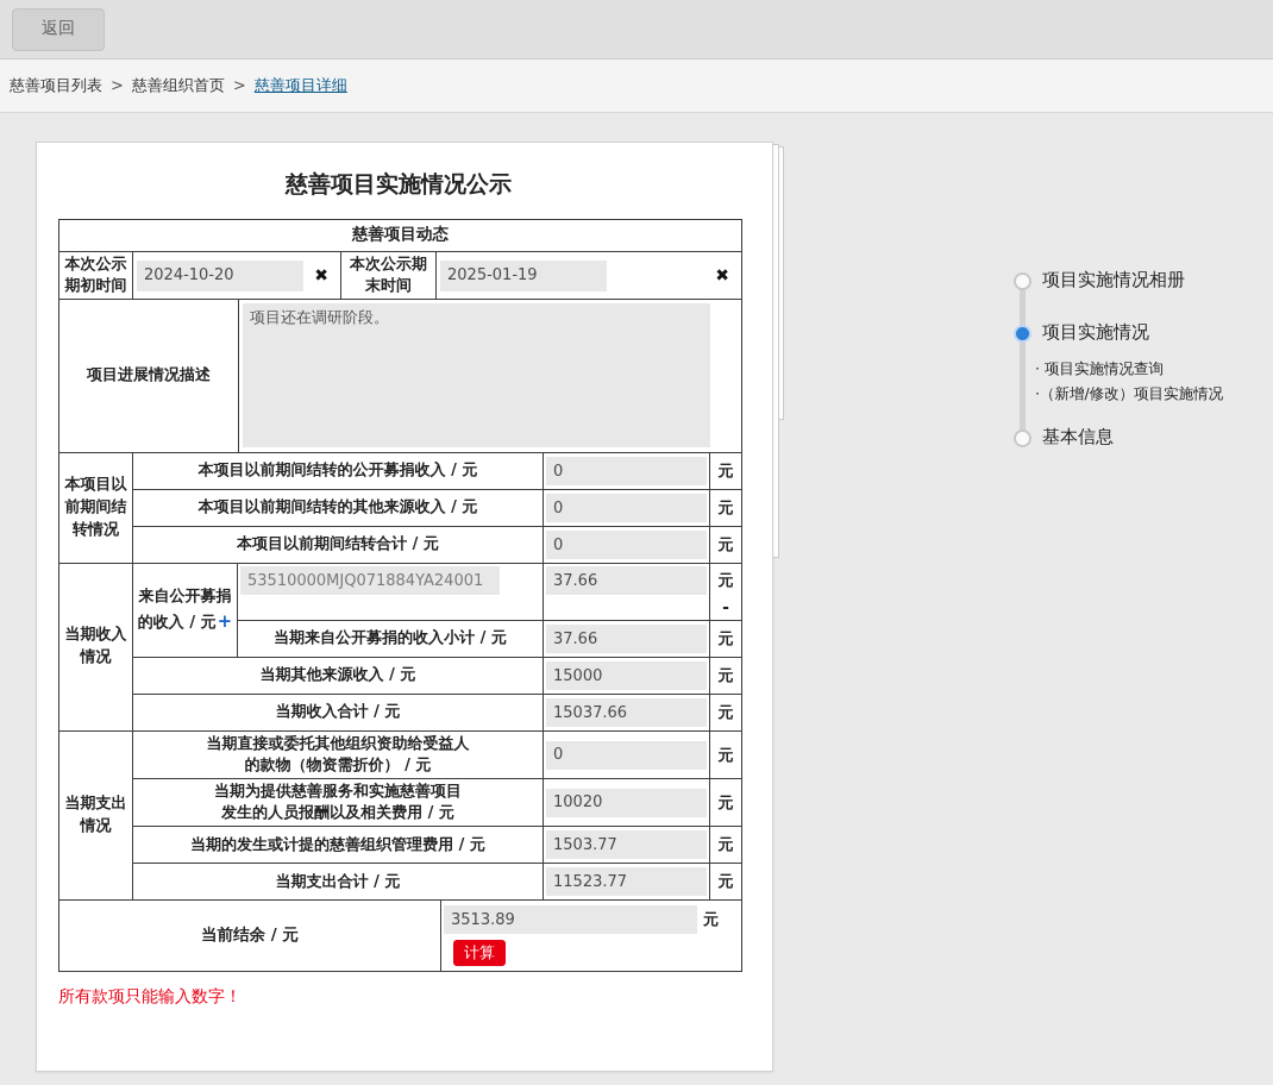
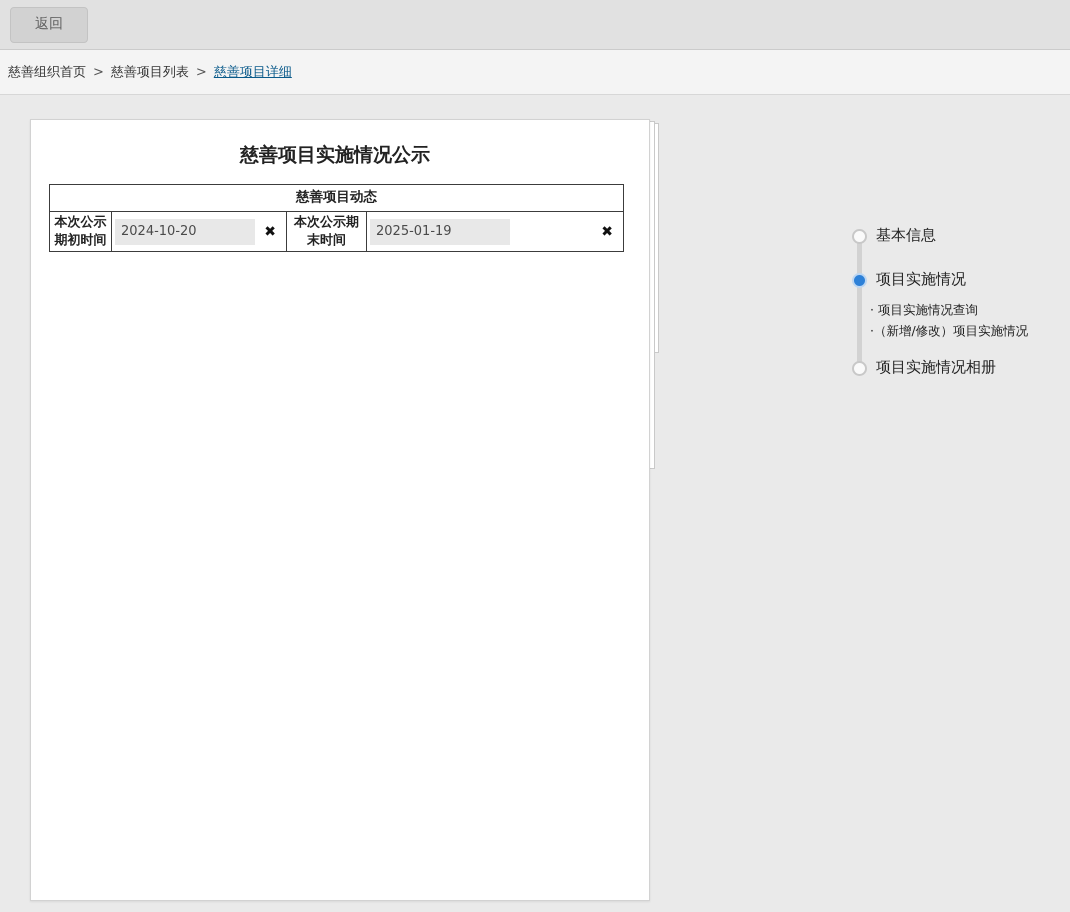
  返回
- 慈善项目列表
+ 慈善组织首页
  >
- 慈善组织首页
+ 慈善项目列表
  >
  慈善项目详细
  慈善项目实施情况公示
  慈善项目动态
  本次公示期初时间	2024-10-20 ✖	本次公示期末时间	2025-01-19 ✖
- 项目进展情况描述	项目还在调研阶段。
- 本项目以前期间结转情况	本项目以前期间结转的公开募捐收入 / 元	0	元
- 本项目以前期间结转的其他来源收入 / 元	0	元
- 本项目以前期间结转合计 / 元	0	元
- 当期收入情况	来自公开募捐的收入 / 元+	53510000MJQ071884YA24001	37.66	元 -
- 当期来自公开募捐的收入小计 / 元	37.66	元
- 当期其他来源收入 / 元	15000	元
- 当期收入合计 / 元	15037.66	元
- 当期支出情况	当期直接或委托其他组织资助给受益人 的款物（物资需折价） / 元	0	元
- 当期为提供慈善服务和实施慈善项目 发生的人员报酬以及相关费用 / 元	10020	元
- 当期的发生或计提的慈善组织管理费用 / 元	1503.77	元
- 当期支出合计 / 元	11523.77	元
- 当前结余 / 元	3513.89 元 计算
- 所有款项只能输入数字！
- 项目实施情况相册
+ 基本信息
  项目实施情况
  · 项目实施情况查询
  ·（新增/修改）项目实施情况
- 基本信息
+ 项目实施情况相册
